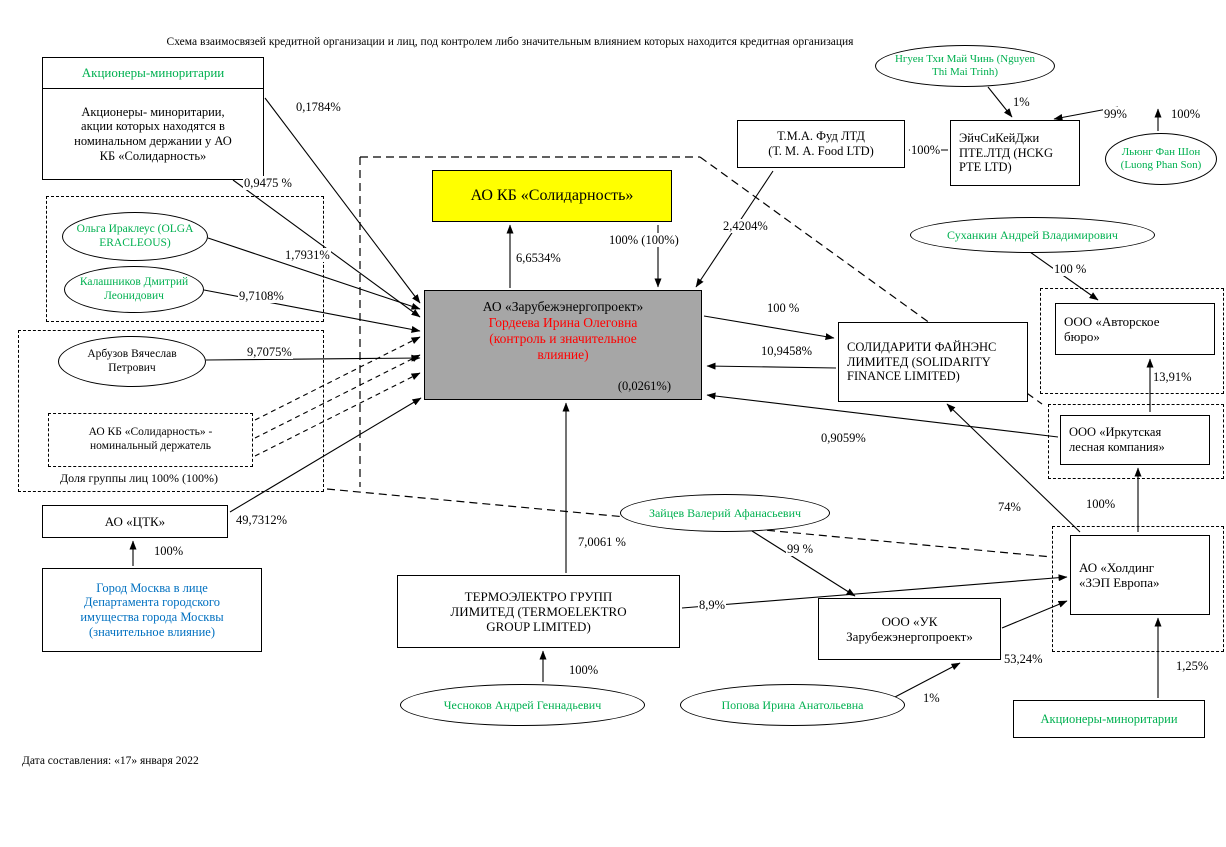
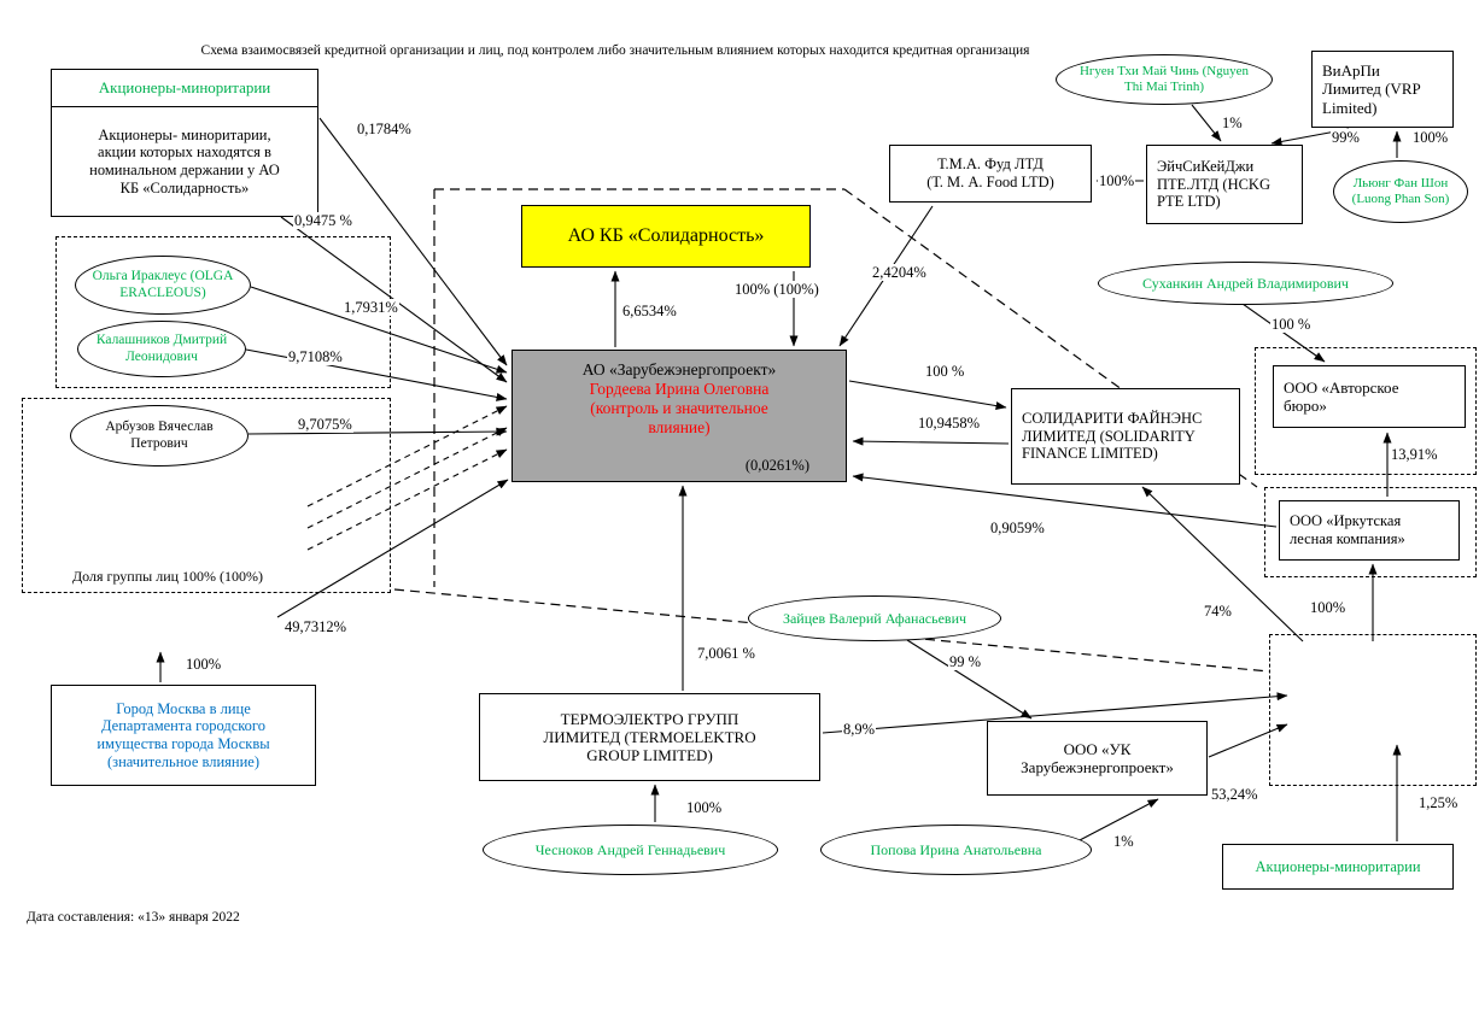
  Схема взаимосвязей кредитной организации и лиц, под контролем либо значительным влиянием которых находится кредитная организация
  Акционеры-миноритарии
  Акционеры- миноритарии,
  акции которых находятся в
  номинальном держании у АО
  КБ «Солидарность»
  АО КБ «Солидарность»
  АО «Зарубежэнергопроект»
  Гордеева Ирина Олеговна
  (контроль и значительное
  влияние)
  (0,0261%)
  Ольга Ираклеус (OLGA
  ERACLEOUS)
  Калашников Дмитрий
  Леонидович
  Арбузов Вячеслав
  Петрович
- АО КБ «Солидарность» -
- номинальный держатель
  Доля группы лиц 100% (100%)
- АО «ЦТК»
  Город Москва в лице
  Департамента городского
  имущества города Москвы
  (значительное влияние)
  ТЕРМОЭЛЕКТРО ГРУПП
  ЛИМИТЕД (TERMOELEKTRO
  GROUP LIMITED)
  Чесноков Андрей Геннадьевич
  Зайцев Валерий Афанасьевич
  Попова Ирина Анатольевна
  ООО «УК
  Зарубежэнергопроект»
  СОЛИДАРИТИ ФАЙНЭНС
  ЛИМИТЕД (SOLIDARITY
  FINANCE LIMITED)
  Т.М.А. Фуд ЛТД
  (Т. М. А. Food LTD)
  ЭйчСиКейДжи
  ПТЕ.ЛТД (HCKG
  PTE LTD)
  Нгуен Тхи Май Чинь (Nguyen
  Thi Mai Trinh)
+ ВиАрПи
+ Лимитед (VRP
+ Limited)
  Льюнг Фан Шон
  (Luong Phan Son)
  Суханкин Андрей Владимирович
  ООО «Авторское
  бюро»
  ООО «Иркутская
  лесная компания»
- АО «Холдинг
- «ЗЭП Европа»
  Акционеры-миноритарии
  0,1784%
  0,9475 %
  1,7931%
  9,7108%
  9,7075%
  6,6534%
  100% (100%)
  2,4204%
  100%
  1%
  99%
  100%
  100 %
  100 %
  10,9458%
  13,91%
  0,9059%
  74%
  100%
  49,7312%
  100%
  7,0061 %
  99 %
  8,9%
  100%
  1%
  53,24%
  1,25%
- Дата составления: «17» января 2022
+ Дата составления: «13» января 2022
